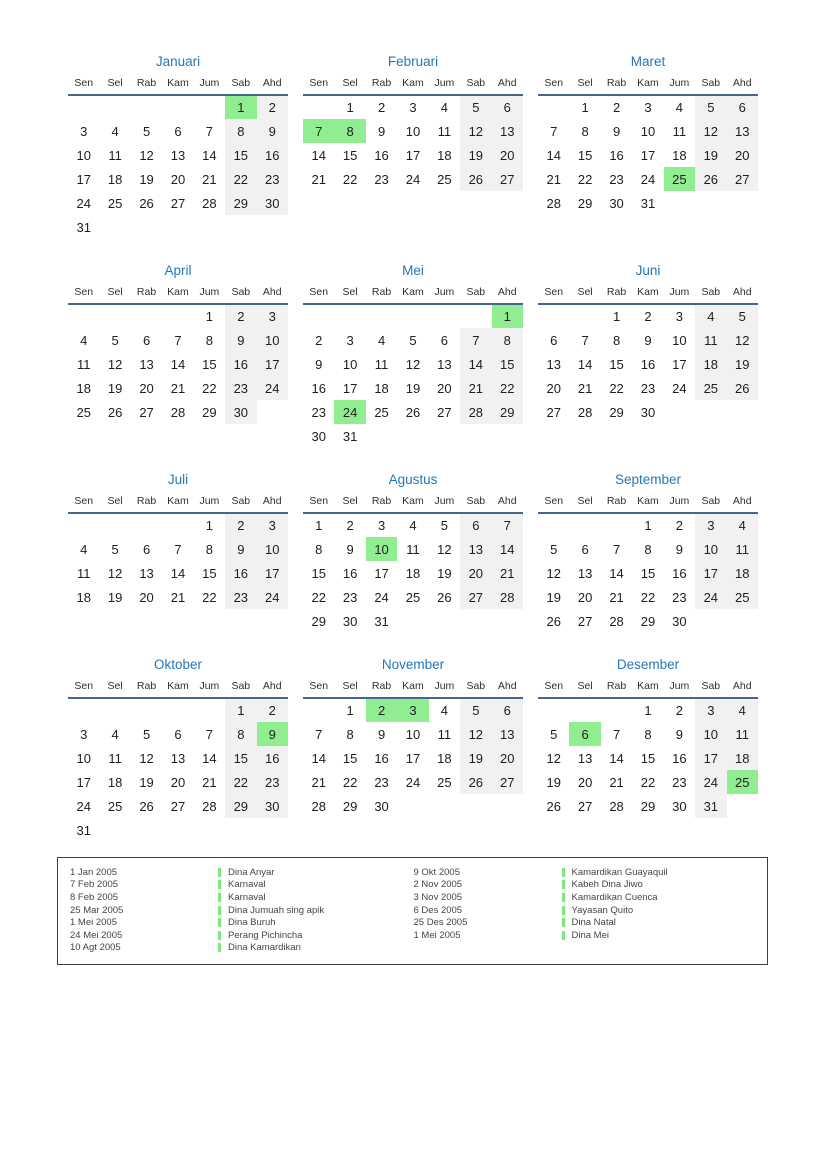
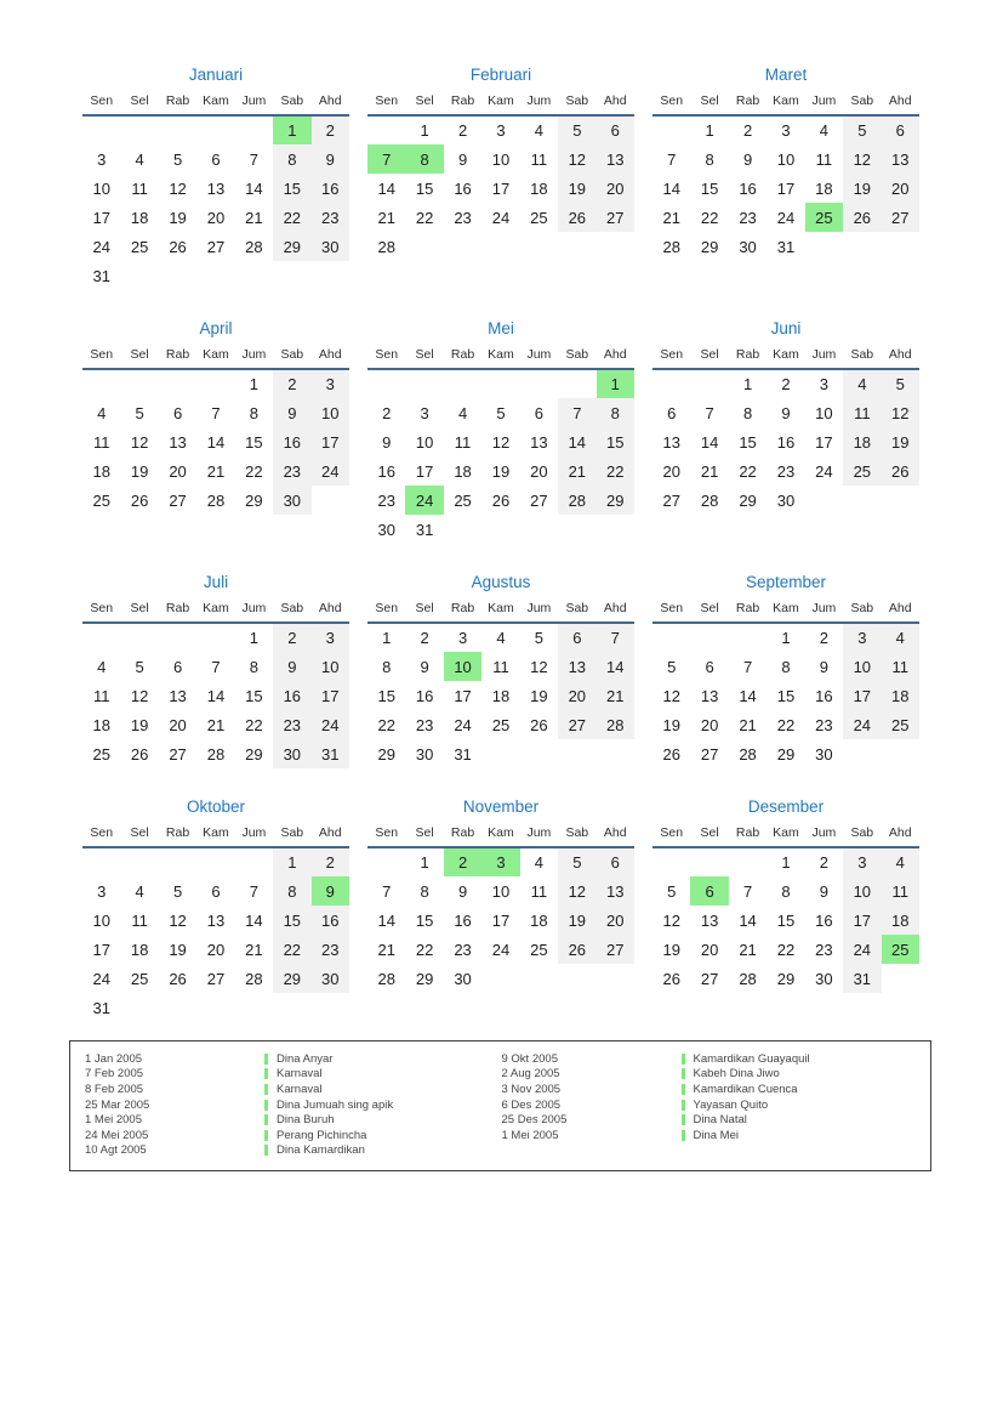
  Januari
  Sen	Sel	Rab	Kam	Jum	Sab	Ahd
  					1	2
  3	4	5	6	7	8	9
  10	11	12	13	14	15	16
  17	18	19	20	21	22	23
  24	25	26	27	28	29	30
  31
  Februari
  Sen	Sel	Rab	Kam	Jum	Sab	Ahd
  	1	2	3	4	5	6
  7	8	9	10	11	12	13
  14	15	16	17	18	19	20
  21	22	23	24	25	26	27
+ 28
  Maret
  Sen	Sel	Rab	Kam	Jum	Sab	Ahd
  	1	2	3	4	5	6
  7	8	9	10	11	12	13
  14	15	16	17	18	19	20
  21	22	23	24	25	26	27
  28	29	30	31
  April
  Sen	Sel	Rab	Kam	Jum	Sab	Ahd
  				1	2	3
  4	5	6	7	8	9	10
  11	12	13	14	15	16	17
  18	19	20	21	22	23	24
  25	26	27	28	29	30
  Mei
  Sen	Sel	Rab	Kam	Jum	Sab	Ahd
  						1
  2	3	4	5	6	7	8
  9	10	11	12	13	14	15
  16	17	18	19	20	21	22
  23	24	25	26	27	28	29
  30	31
  Juni
  Sen	Sel	Rab	Kam	Jum	Sab	Ahd
  		1	2	3	4	5
  6	7	8	9	10	11	12
  13	14	15	16	17	18	19
  20	21	22	23	24	25	26
  27	28	29	30
  Juli
  Sen	Sel	Rab	Kam	Jum	Sab	Ahd
  				1	2	3
  4	5	6	7	8	9	10
  11	12	13	14	15	16	17
  18	19	20	21	22	23	24
+ 25	26	27	28	29	30	31
  Agustus
  Sen	Sel	Rab	Kam	Jum	Sab	Ahd
  1	2	3	4	5	6	7
  8	9	10	11	12	13	14
  15	16	17	18	19	20	21
  22	23	24	25	26	27	28
  29	30	31
  September
  Sen	Sel	Rab	Kam	Jum	Sab	Ahd
  			1	2	3	4
  5	6	7	8	9	10	11
  12	13	14	15	16	17	18
  19	20	21	22	23	24	25
  26	27	28	29	30
  Oktober
  Sen	Sel	Rab	Kam	Jum	Sab	Ahd
  					1	2
  3	4	5	6	7	8	9
  10	11	12	13	14	15	16
  17	18	19	20	21	22	23
  24	25	26	27	28	29	30
  31
  November
  Sen	Sel	Rab	Kam	Jum	Sab	Ahd
  	1	2	3	4	5	6
  7	8	9	10	11	12	13
  14	15	16	17	18	19	20
  21	22	23	24	25	26	27
  28	29	30
  Desember
  Sen	Sel	Rab	Kam	Jum	Sab	Ahd
  			1	2	3	4
  5	6	7	8	9	10	11
  12	13	14	15	16	17	18
  19	20	21	22	23	24	25
  26	27	28	29	30	31
  1 Jan 2005
  Dina Anyar
  7 Feb 2005
  Karnaval
  8 Feb 2005
  Karnaval
  25 Mar 2005
  Dina Jumuah sing apik
  1 Mei 2005
  Dina Buruh
  24 Mei 2005
  Perang Pichincha
  10 Agt 2005
  Dina Kamardikan
  9 Okt 2005
  Kamardikan Guayaquil
- 2 Nov 2005
+ 2 Aug 2005
  Kabeh Dina Jiwo
  3 Nov 2005
  Kamardikan Cuenca
  6 Des 2005
  Yayasan Quito
  25 Des 2005
  Dina Natal
  1 Mei 2005
  Dina Mei
